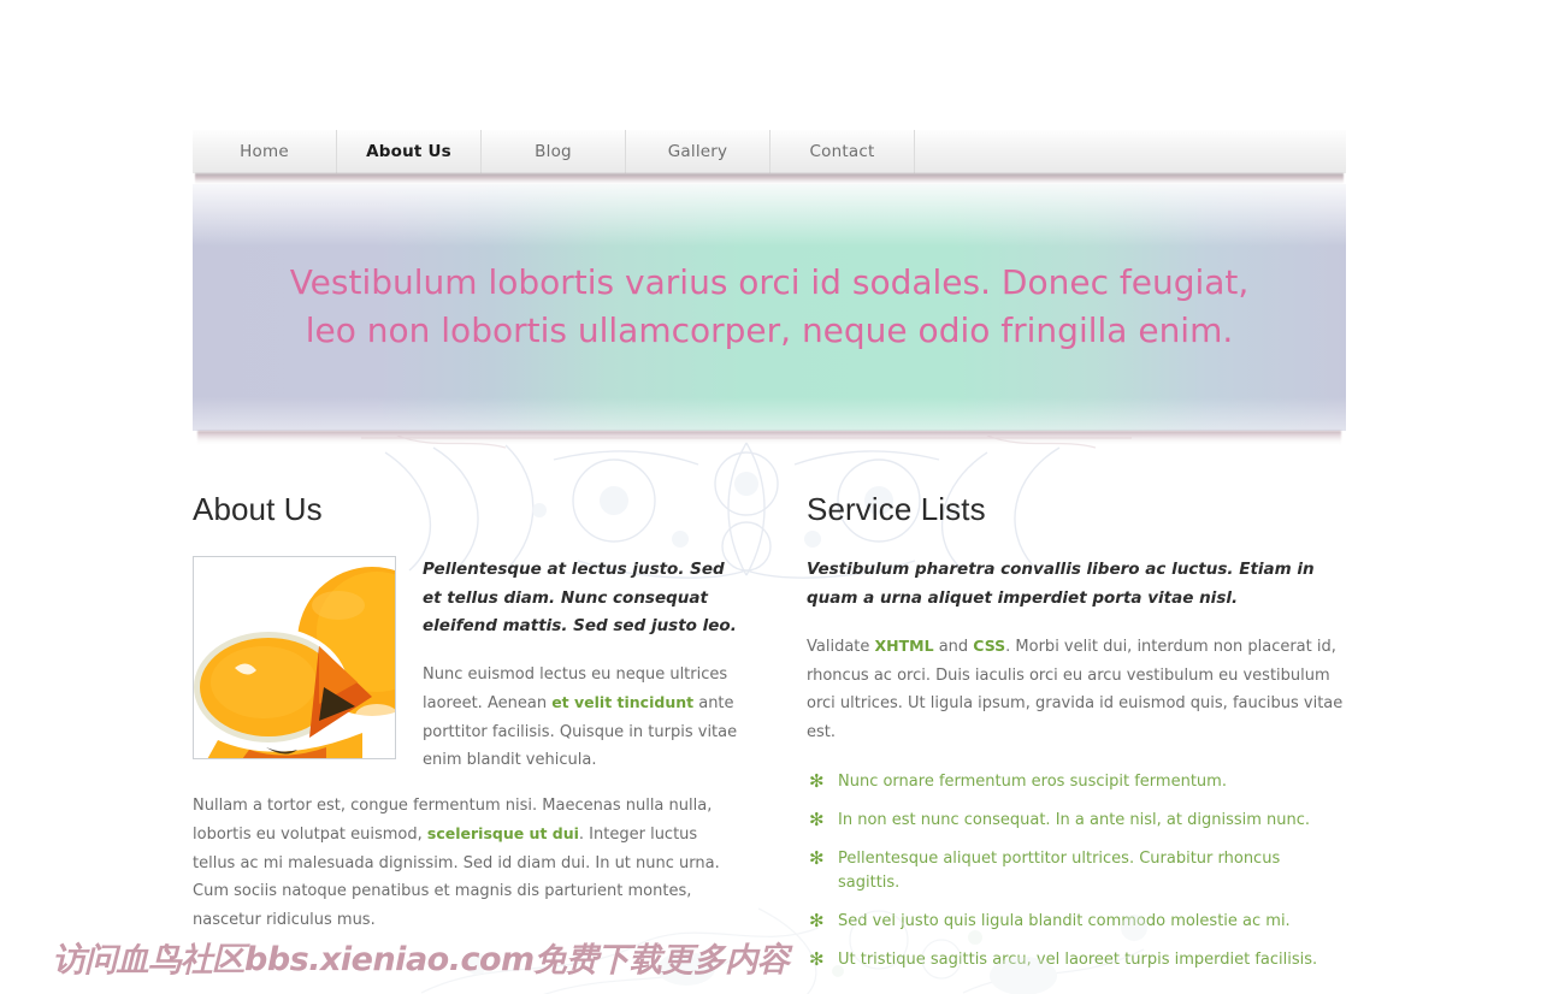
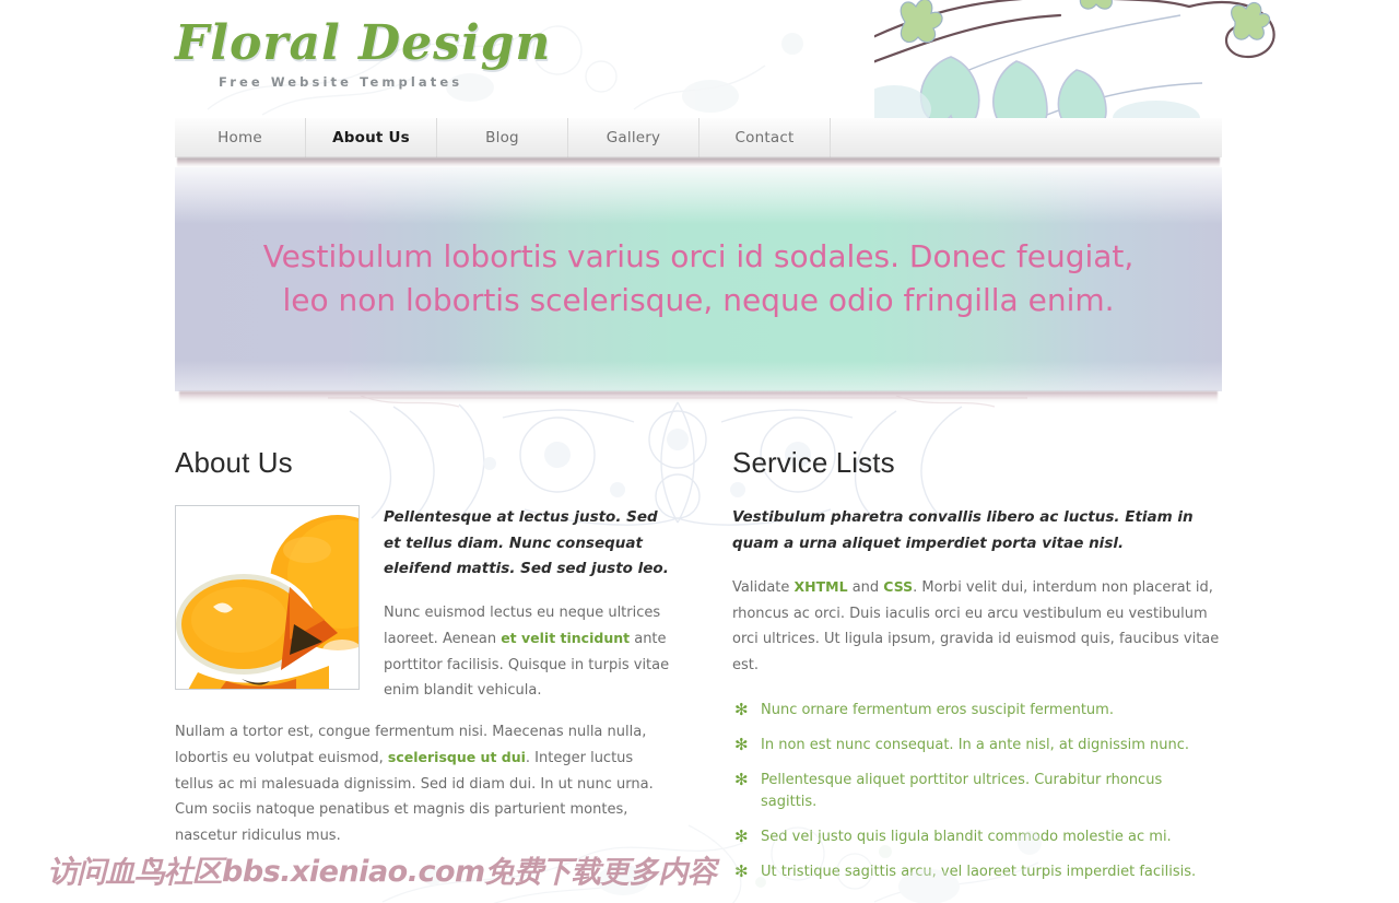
+ Floral Design
+ Free Website Templates
  Home
  About Us
  Blog
  Gallery
  Contact
- Vestibulum lobortis varius orci id sodales. Donec feugiat, leo non lobortis ullamcorper, neque odio fringilla enim.
+ Vestibulum lobortis varius orci id sodales. Donec feugiat, leo non lobortis scelerisque, neque odio fringilla enim.
  About Us
  Pellentesque at lectus justo. Sed et tellus diam. Nunc consequat eleifend mattis. Sed sed justo leo.
  Nunc euismod lectus eu neque ultrices laoreet. Aenean et velit tincidunt ante porttitor facilisis. Quisque in turpis vitae enim blandit vehicula.
  Nullam a tortor est, congue fermentum nisi. Maecenas nulla nulla, lobortis eu volutpat euismod, scelerisque ut dui. Integer luctus tellus ac mi malesuada dignissim. Sed id diam dui. In ut nunc urna. Cum sociis natoque penatibus et magnis dis parturient montes, nascetur ridiculus mus.
  Service Lists
  Vestibulum pharetra convallis libero ac luctus. Etiam in quam a urna aliquet imperdiet porta vitae nisl.
  Validate XHTML and CSS. Morbi velit dui, interdum non placerat id, rhoncus ac orci. Duis iaculis orci eu arcu vestibulum eu vestibulum orci ultrices. Ut ligula ipsum, gravida id euismod quis, faucibus vitae est.
  ✻
  Nunc ornare fermentum eros suscipit fermentum.
  ✻
  In non est nunc consequat. In a ante nisl, at dignissim nunc.
  ✻
  Pellentesque aliquet porttitor ultrices. Curabitur rhoncus sagittis.
  ✻
  Sed vel justo quis ligula blandit commodo molestie ac mi.
  ✻
  Ut tristique sagittis arcu, vel laoreet turpis imperdiet facilisis.
  访问血鸟社区bbs.xieniao.com免费下载更多内容
